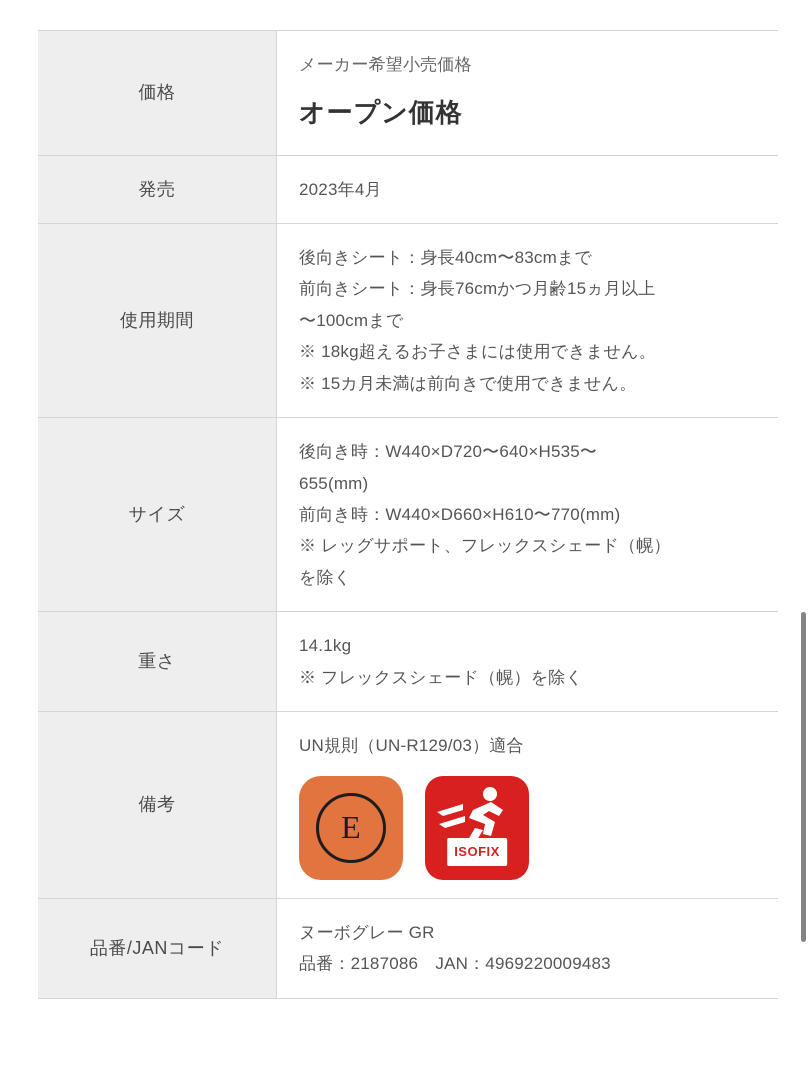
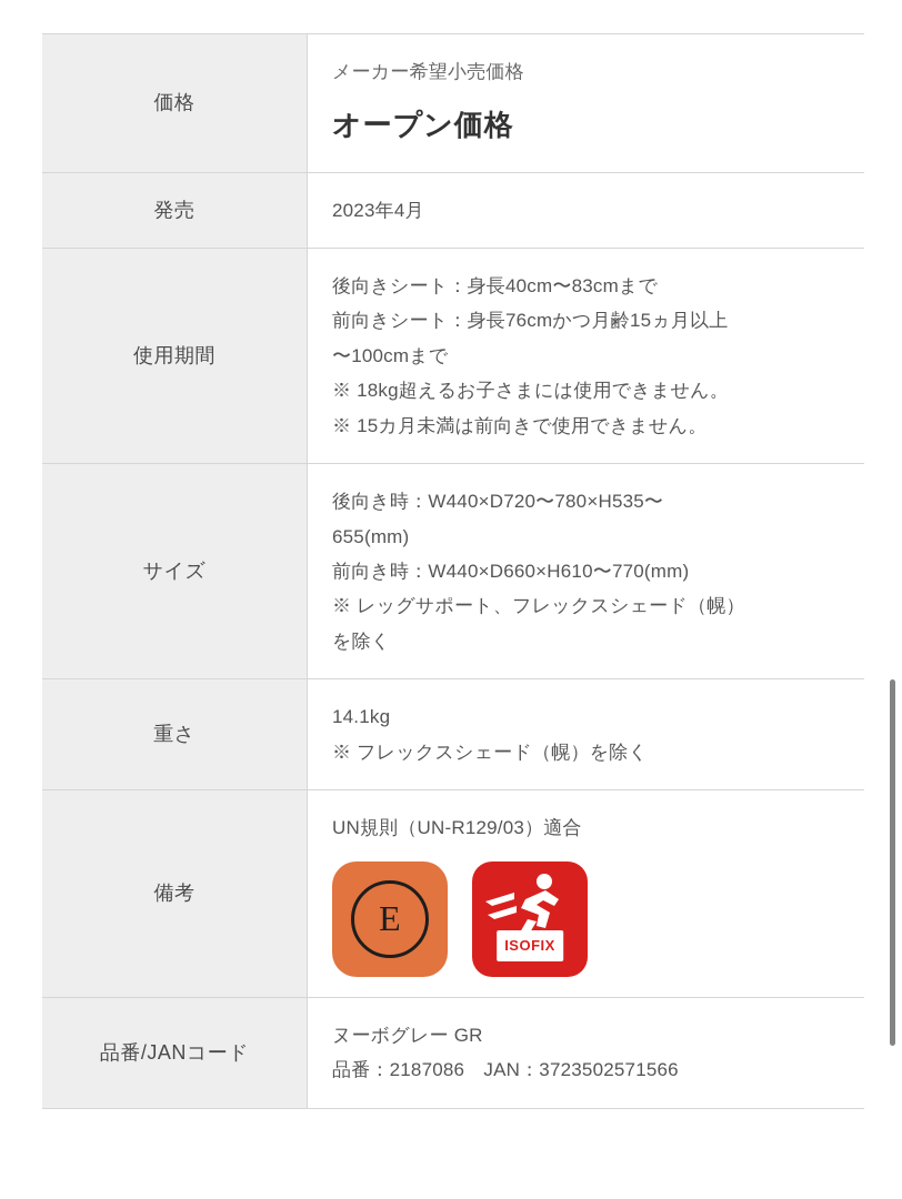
  価格	メーカー希望小売価格 オープン価格
  発売	2023年4月
  使用期間	後向きシート：身長40cm〜83cmまで 前向きシート：身長76cmかつ月齢15ヵ月以上 〜100cmまで ※ 18kg超えるお子さまには使用できません。 ※ 15カ月未満は前向きで使用できません。
- サイズ	後向き時：W440×D720〜640×H535〜 655(mm) 前向き時：W440×D660×H610〜770(mm) ※ レッグサポート、フレックスシェード（幌） を除く
+ サイズ	後向き時：W440×D720〜780×H535〜 655(mm) 前向き時：W440×D660×H610〜770(mm) ※ レッグサポート、フレックスシェード（幌） を除く
  重さ	14.1kg ※ フレックスシェード（幌）を除く
  備考	UN規則（UN-R129/03）適合 E ISOFIX
- 品番/JANコード	ヌーボグレー GR 品番：2187086 JAN：4969220009483
+ 品番/JANコード	ヌーボグレー GR 品番：2187086 JAN：3723502571566
